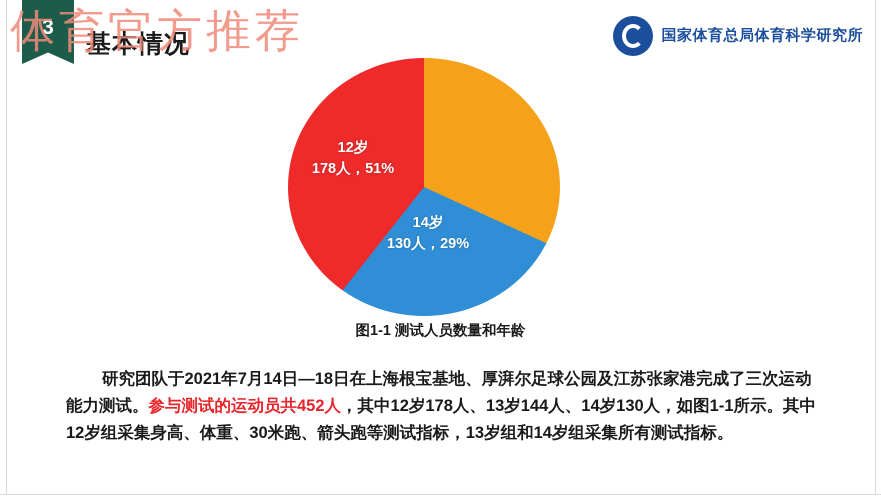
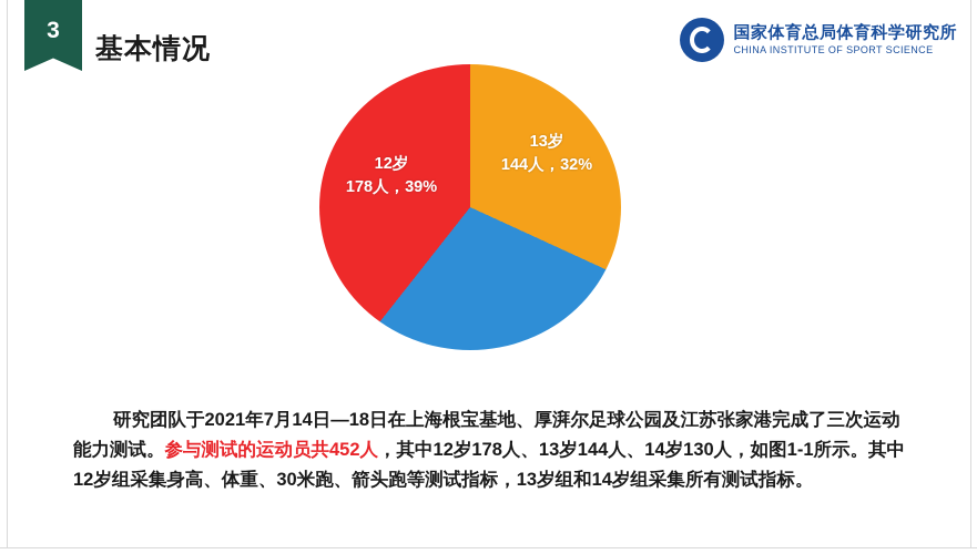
  3
  基本情况
- 体育官方推荐
  国家体育总局体育科学研究所
+ CHINA INSTITUTE OF SPORT SCIENCE
+ 13岁
+ 144人，32%
  12岁
- 178人，51%
+ 178人，39%
- 14岁
- 130人，29%
- 图1-1 测试人员数量和年龄
  研究团队于2021年7月14日—18日在上海根宝基地、厚湃尔足球公园及江苏张家港完成了三次运动能力测试。参与测试的运动员共452人，其中12岁178人、13岁144人、14岁130人，如图1-1所示。其中12岁组采集身高、体重、30米跑、箭头跑等测试指标，13岁组和14岁组采集所有测试指标。
